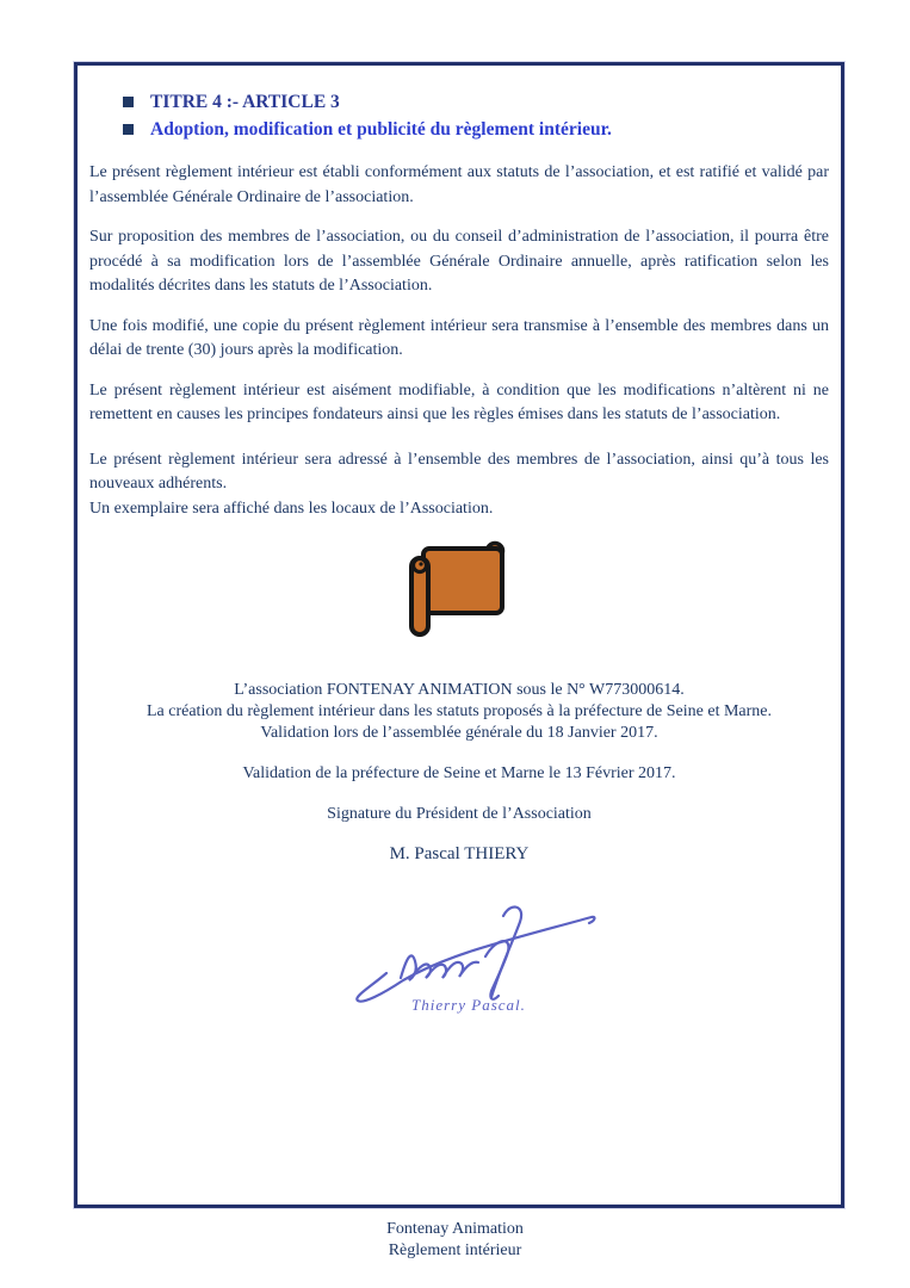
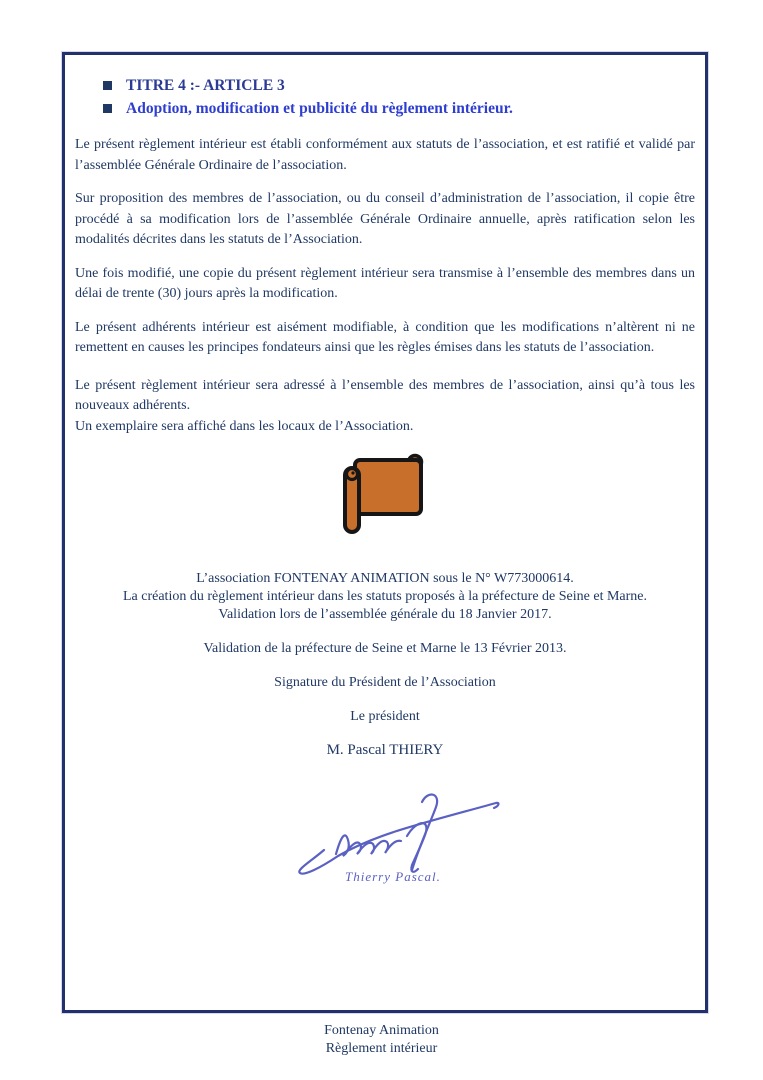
  TITRE 4 :- ARTICLE 3
  Adoption, modification et publicité du règlement intérieur.
  Le présent règlement intérieur est établi conformément aux statuts de l’association, et est ratifié et validé par l’assemblée Générale Ordinaire de l’association.
- Sur proposition des membres de l’association, ou du conseil d’administration de l’association, il pourra être procédé à sa modification lors de l’assemblée Générale Ordinaire annuelle, après ratification selon les modalités décrites dans les statuts de l’Association.
+ Sur proposition des membres de l’association, ou du conseil d’administration de l’association, il copie être procédé à sa modification lors de l’assemblée Générale Ordinaire annuelle, après ratification selon les modalités décrites dans les statuts de l’Association.
  Une fois modifié, une copie du présent règlement intérieur sera transmise à l’ensemble des membres dans un délai de trente (30) jours après la modification.
- Le présent règlement intérieur est aisément modifiable, à condition que les modifications n’altèrent ni ne remettent en causes les principes fondateurs ainsi que les règles émises dans les statuts de l’association.
+ Le présent adhérents intérieur est aisément modifiable, à condition que les modifications n’altèrent ni ne remettent en causes les principes fondateurs ainsi que les règles émises dans les statuts de l’association.
  Le présent règlement intérieur sera adressé à l’ensemble des membres de l’association, ainsi qu’à tous les nouveaux adhérents.
  Un exemplaire sera affiché dans les locaux de l’Association.
  L’association FONTENAY ANIMATION sous le N° W773000614.
  La création du règlement intérieur dans les statuts proposés à la préfecture de Seine et Marne.
  Validation lors de l’assemblée générale du 18 Janvier 2017.
- Validation de la préfecture de Seine et Marne le 13 Février 2017.
+ Validation de la préfecture de Seine et Marne le 13 Février 2013.
  Signature du Président de l’Association
+ Le président
  M. Pascal THIERY
  Thierry Pascal.
  Fontenay Animation
  Règlement intérieur
